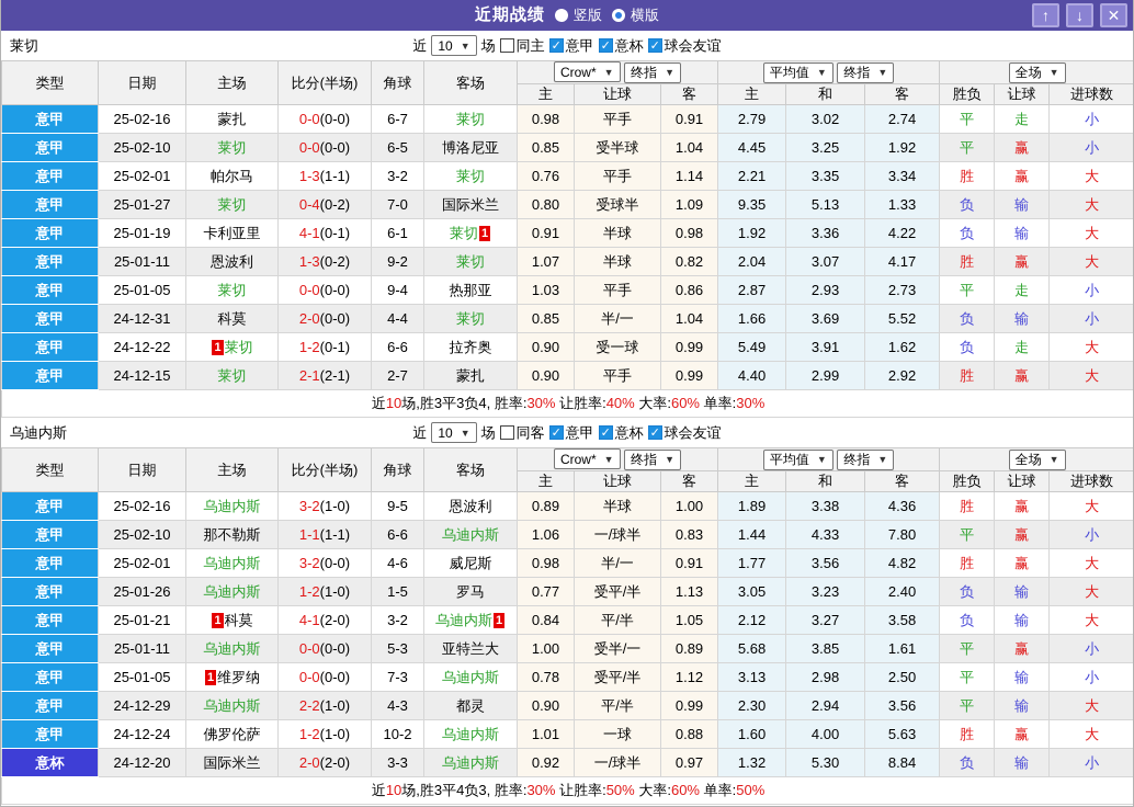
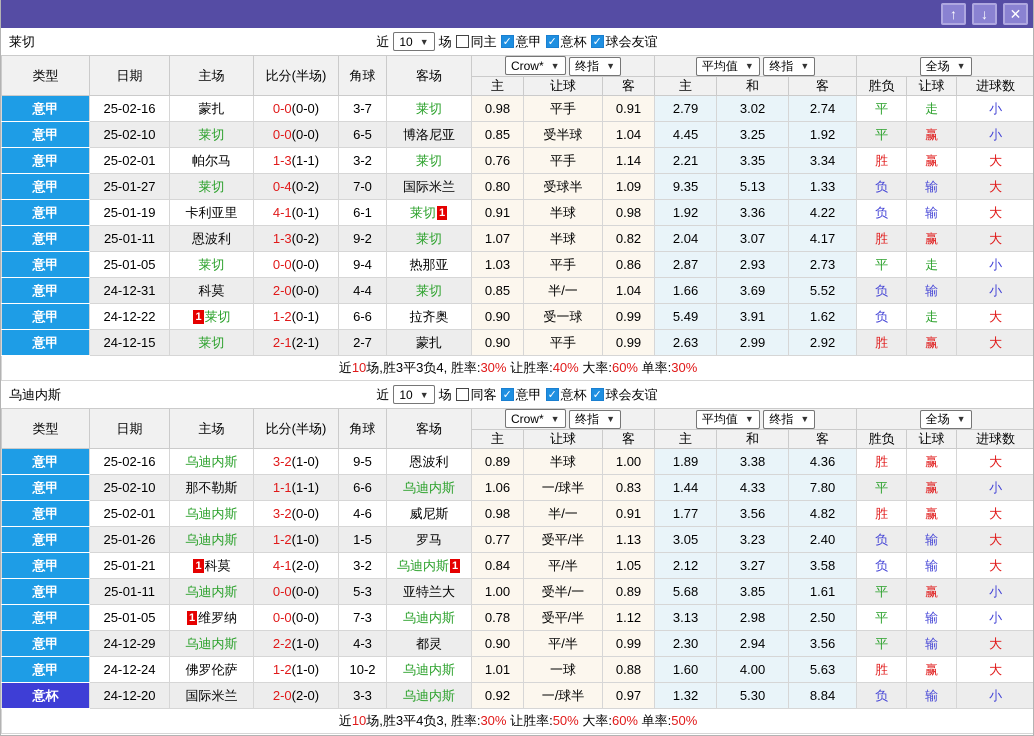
- 近期战绩
- 竖版
- 横版
  ↑
  ↓
  ✕
  莱切
  近
  10
  ▼
  场
  同主
  意甲
  意杯
  球会友谊
  类型	日期	主场	比分(半场)	角球	客场	Crow* ▼ 终指 ▼	平均值 ▼ 终指 ▼	全场 ▼
  主	让球	客	主	和	客	胜负	让球	进球数
- 意甲	25-02-16	蒙扎	0-0(0-0)	6-7	莱切	0.98	平手	0.91	2.79	3.02	2.74	平	走	小
+ 意甲	25-02-16	蒙扎	0-0(0-0)	3-7	莱切	0.98	平手	0.91	2.79	3.02	2.74	平	走	小
  意甲	25-02-10	莱切	0-0(0-0)	6-5	博洛尼亚	0.85	受半球	1.04	4.45	3.25	1.92	平	赢	小
  意甲	25-02-01	帕尔马	1-3(1-1)	3-2	莱切	0.76	平手	1.14	2.21	3.35	3.34	胜	赢	大
  意甲	25-01-27	莱切	0-4(0-2)	7-0	国际米兰	0.80	受球半	1.09	9.35	5.13	1.33	负	输	大
  意甲	25-01-19	卡利亚里	4-1(0-1)	6-1	莱切 1	0.91	半球	0.98	1.92	3.36	4.22	负	输	大
  意甲	25-01-11	恩波利	1-3(0-2)	9-2	莱切	1.07	半球	0.82	2.04	3.07	4.17	胜	赢	大
  意甲	25-01-05	莱切	0-0(0-0)	9-4	热那亚	1.03	平手	0.86	2.87	2.93	2.73	平	走	小
  意甲	24-12-31	科莫	2-0(0-0)	4-4	莱切	0.85	半/一	1.04	1.66	3.69	5.52	负	输	小
  意甲	24-12-22	1 莱切	1-2(0-1)	6-6	拉齐奥	0.90	受一球	0.99	5.49	3.91	1.62	负	走	大
- 意甲	24-12-15	莱切	2-1(2-1)	2-7	蒙扎	0.90	平手	0.99	4.40	2.99	2.92	胜	赢	大
+ 意甲	24-12-15	莱切	2-1(2-1)	2-7	蒙扎	0.90	平手	0.99	2.63	2.99	2.92	胜	赢	大
  近10场,胜3平3负4, 胜率:30% 让胜率:40% 大率:60% 单率:30%
  乌迪内斯
  近
  10
  ▼
  场
  同客
  意甲
  意杯
  球会友谊
  类型	日期	主场	比分(半场)	角球	客场	Crow* ▼ 终指 ▼	平均值 ▼ 终指 ▼	全场 ▼
  主	让球	客	主	和	客	胜负	让球	进球数
  意甲	25-02-16	乌迪内斯	3-2(1-0)	9-5	恩波利	0.89	半球	1.00	1.89	3.38	4.36	胜	赢	大
  意甲	25-02-10	那不勒斯	1-1(1-1)	6-6	乌迪内斯	1.06	一/球半	0.83	1.44	4.33	7.80	平	赢	小
  意甲	25-02-01	乌迪内斯	3-2(0-0)	4-6	威尼斯	0.98	半/一	0.91	1.77	3.56	4.82	胜	赢	大
  意甲	25-01-26	乌迪内斯	1-2(1-0)	1-5	罗马	0.77	受平/半	1.13	3.05	3.23	2.40	负	输	大
  意甲	25-01-21	1 科莫	4-1(2-0)	3-2	乌迪内斯 1	0.84	平/半	1.05	2.12	3.27	3.58	负	输	大
  意甲	25-01-11	乌迪内斯	0-0(0-0)	5-3	亚特兰大	1.00	受半/一	0.89	5.68	3.85	1.61	平	赢	小
  意甲	25-01-05	1 维罗纳	0-0(0-0)	7-3	乌迪内斯	0.78	受平/半	1.12	3.13	2.98	2.50	平	输	小
  意甲	24-12-29	乌迪内斯	2-2(1-0)	4-3	都灵	0.90	平/半	0.99	2.30	2.94	3.56	平	输	大
  意甲	24-12-24	佛罗伦萨	1-2(1-0)	10-2	乌迪内斯	1.01	一球	0.88	1.60	4.00	5.63	胜	赢	大
  意杯	24-12-20	国际米兰	2-0(2-0)	3-3	乌迪内斯	0.92	一/球半	0.97	1.32	5.30	8.84	负	输	小
  近10场,胜3平4负3, 胜率:30% 让胜率:50% 大率:60% 单率:50%
